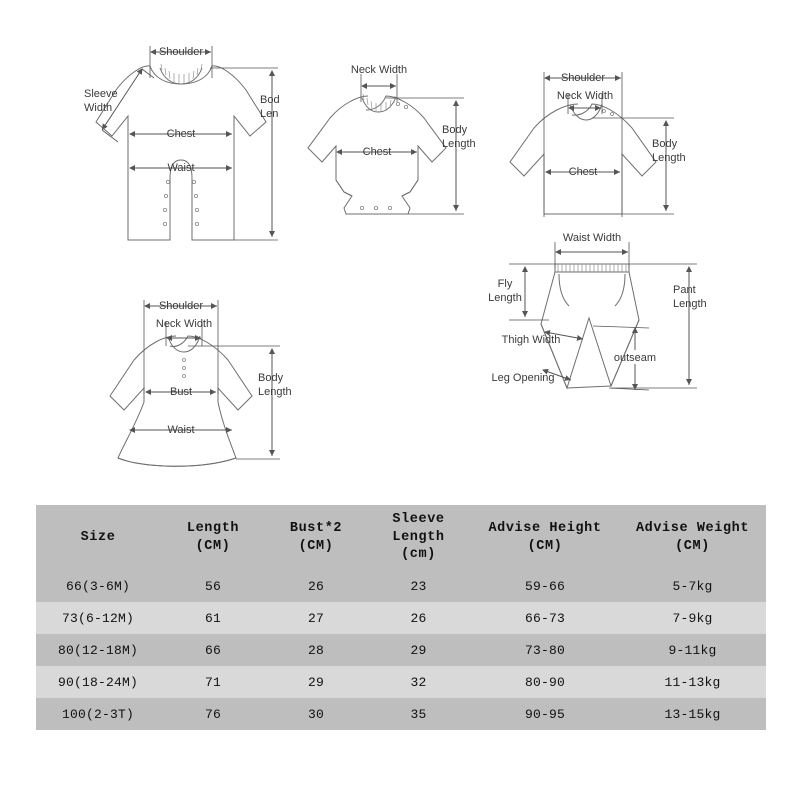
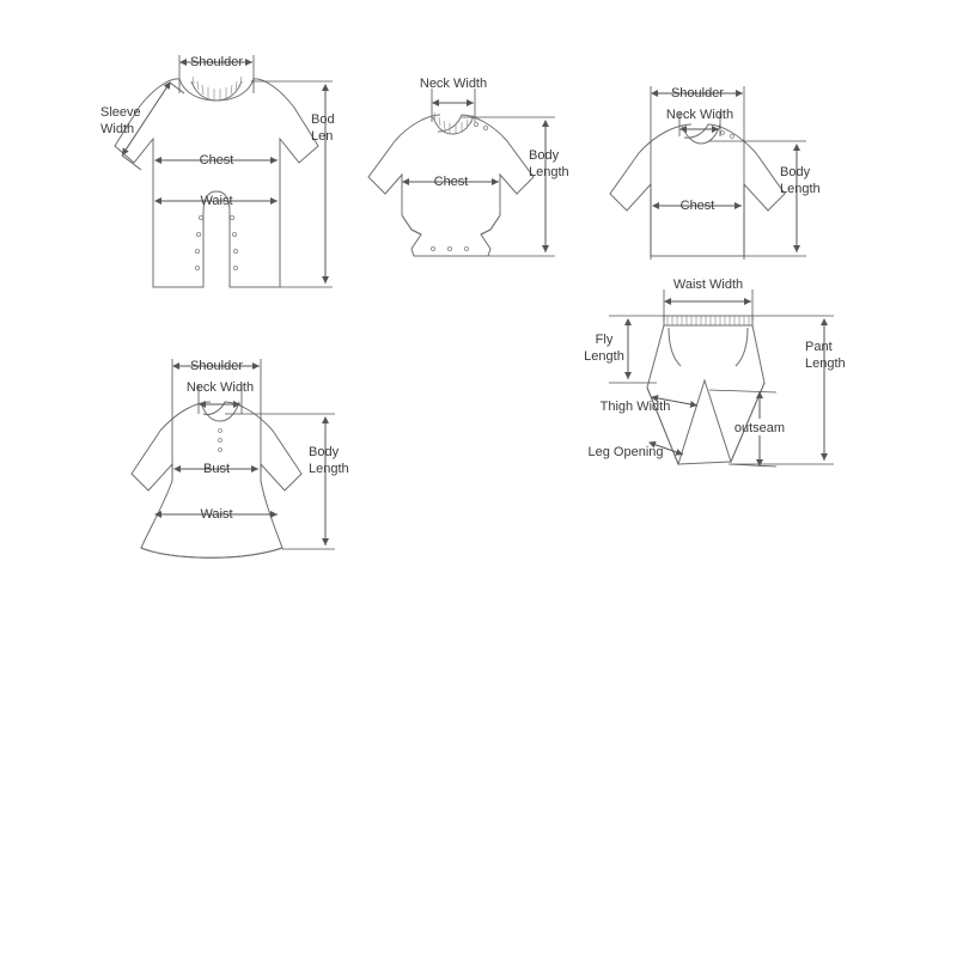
  Shoulder
  Sleeve
  Width
  Chest
  Waist
  Bod
  Len
  Neck Width
  Chest
  Body
  Length
  Shoulder
  Neck Width
  Chest
  Body
  Length
  Waist Width
  Fly
  Length
  Thigh Width
  Leg Opening
  outseam
  Pant
  Length
  Shoulder
  Neck Width
  Bust
  Waist
  Body
  Length
- Size	Length (CM)	Bust*2 (CM)	Sleeve Length (cm)	Advise Height (CM)	Advise Weight (CM)
- 66(3-6M)	56	26	23	59-66	5-7kg
- 73(6-12M)	61	27	26	66-73	7-9kg
- 80(12-18M)	66	28	29	73-80	9-11kg
- 90(18-24M)	71	29	32	80-90	11-13kg
- 100(2-3T)	76	30	35	90-95	13-15kg
